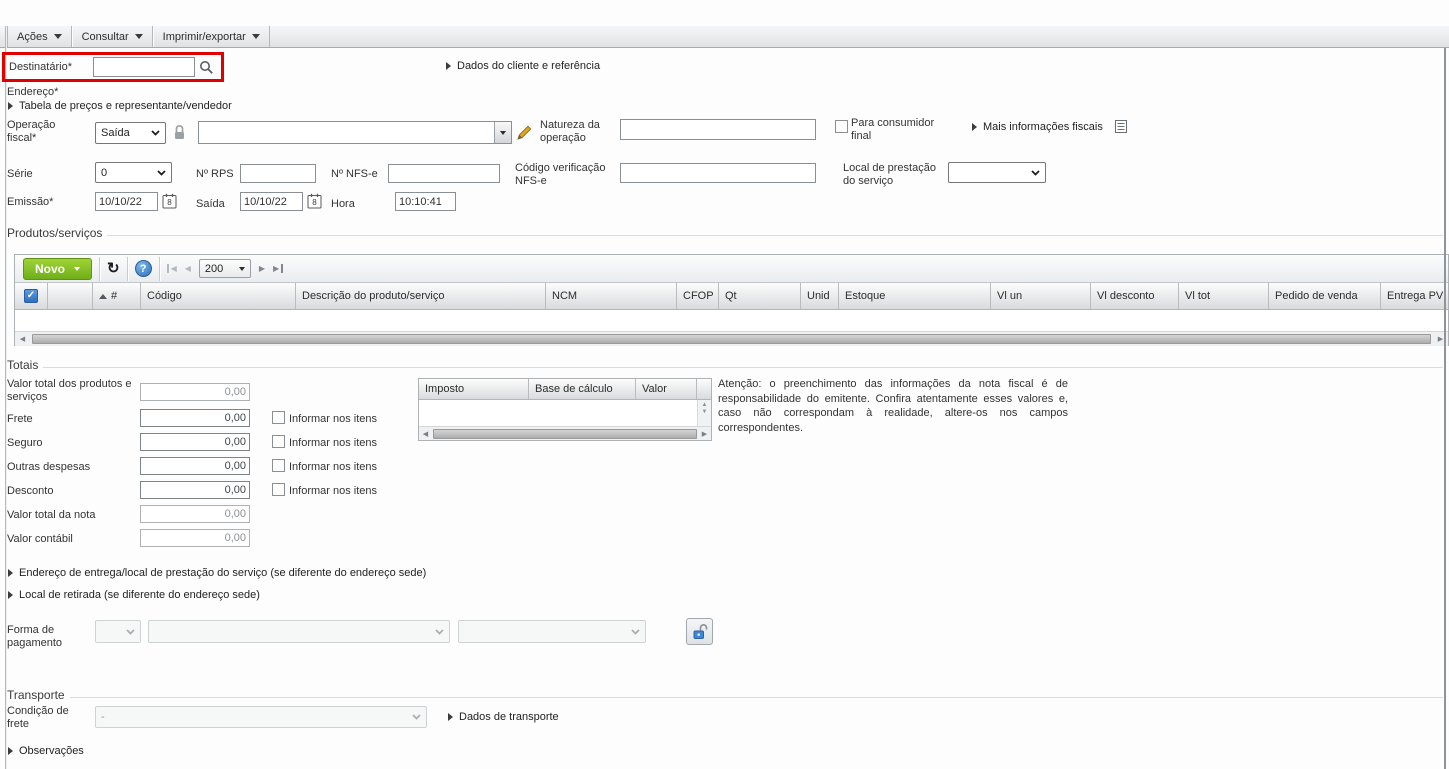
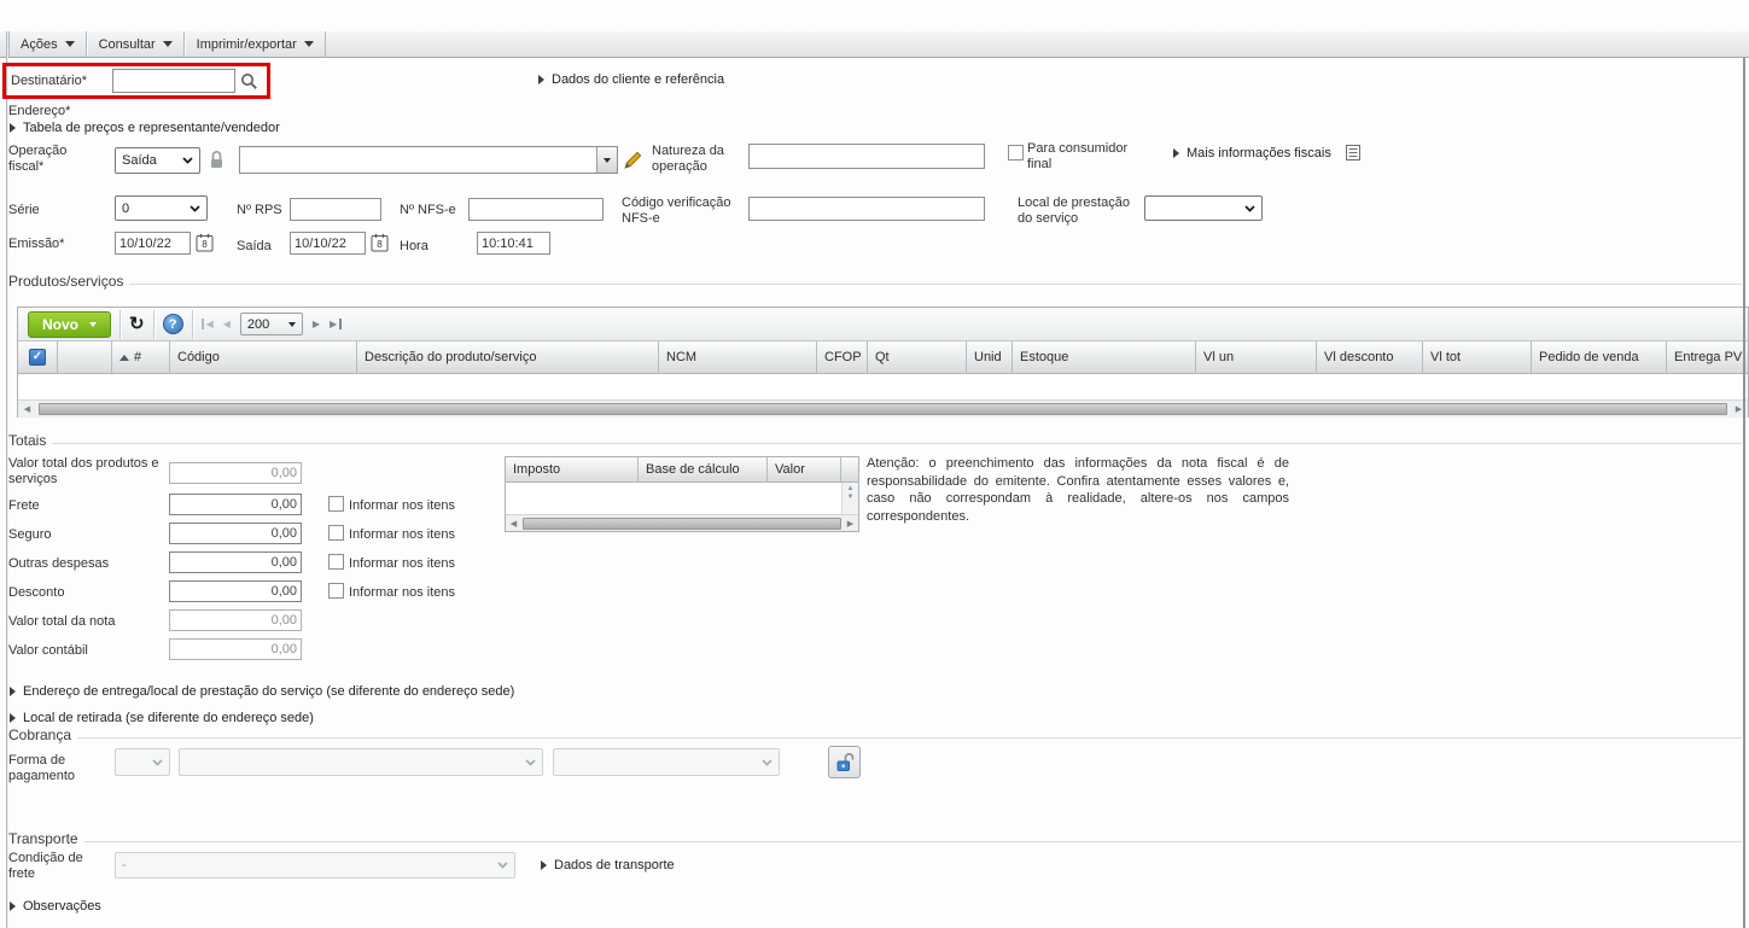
  Ações
  Consultar
  Imprimir/exportar
  Destinatário*
  Dados do cliente e referência
  Endereço*
  Tabela de preços e representante/vendedor
  Operação fiscal*
  Saída
  Natureza da operação
  Para consumidor final
  Mais informações fiscais
  Série
  0
  Nº RPS
  Nº NFS-e
  Código verificação NFS-e
  Local de prestação do serviço
  Emissão*
  10/10/22
  8
  Saída
  10/10/22
  8
  Hora
  10:10:41
  Produtos/serviços
  Novo
  ↻
  ?
  ◀
  ◀
  200
  ▶
  ▶
  ✓
  #
  Código
  Descrição do produto/serviço
  NCM
  CFOP
  Qt
  Unid
  Estoque
  Vl un
  Vl desconto
  Vl tot
  Pedido de venda
  Entrega PV
  Totais
  Valor total dos produtos e serviços
  0,00
  Frete
  0,00
  Informar nos itens
  Seguro
  0,00
  Informar nos itens
  Outras despesas
  0,00
  Informar nos itens
  Desconto
  0,00
  Informar nos itens
  Valor total da nota
  0,00
  Valor contábil
  0,00
  Imposto
  Base de cálculo
  Valor
  Atenção: o preenchimento das informações da nota fiscal é de responsabilidade do emitente. Confira atentamente esses valores e, caso não correspondam à realidade, altere-os nos campos correspondentes.
  Endereço de entrega/local de prestação do serviço (se diferente do endereço sede)
  Local de retirada (se diferente do endereço sede)
+ Cobrança
  Forma de pagamento
  Transporte
  Condição de frete
  -
  Dados de transporte
  Observações
